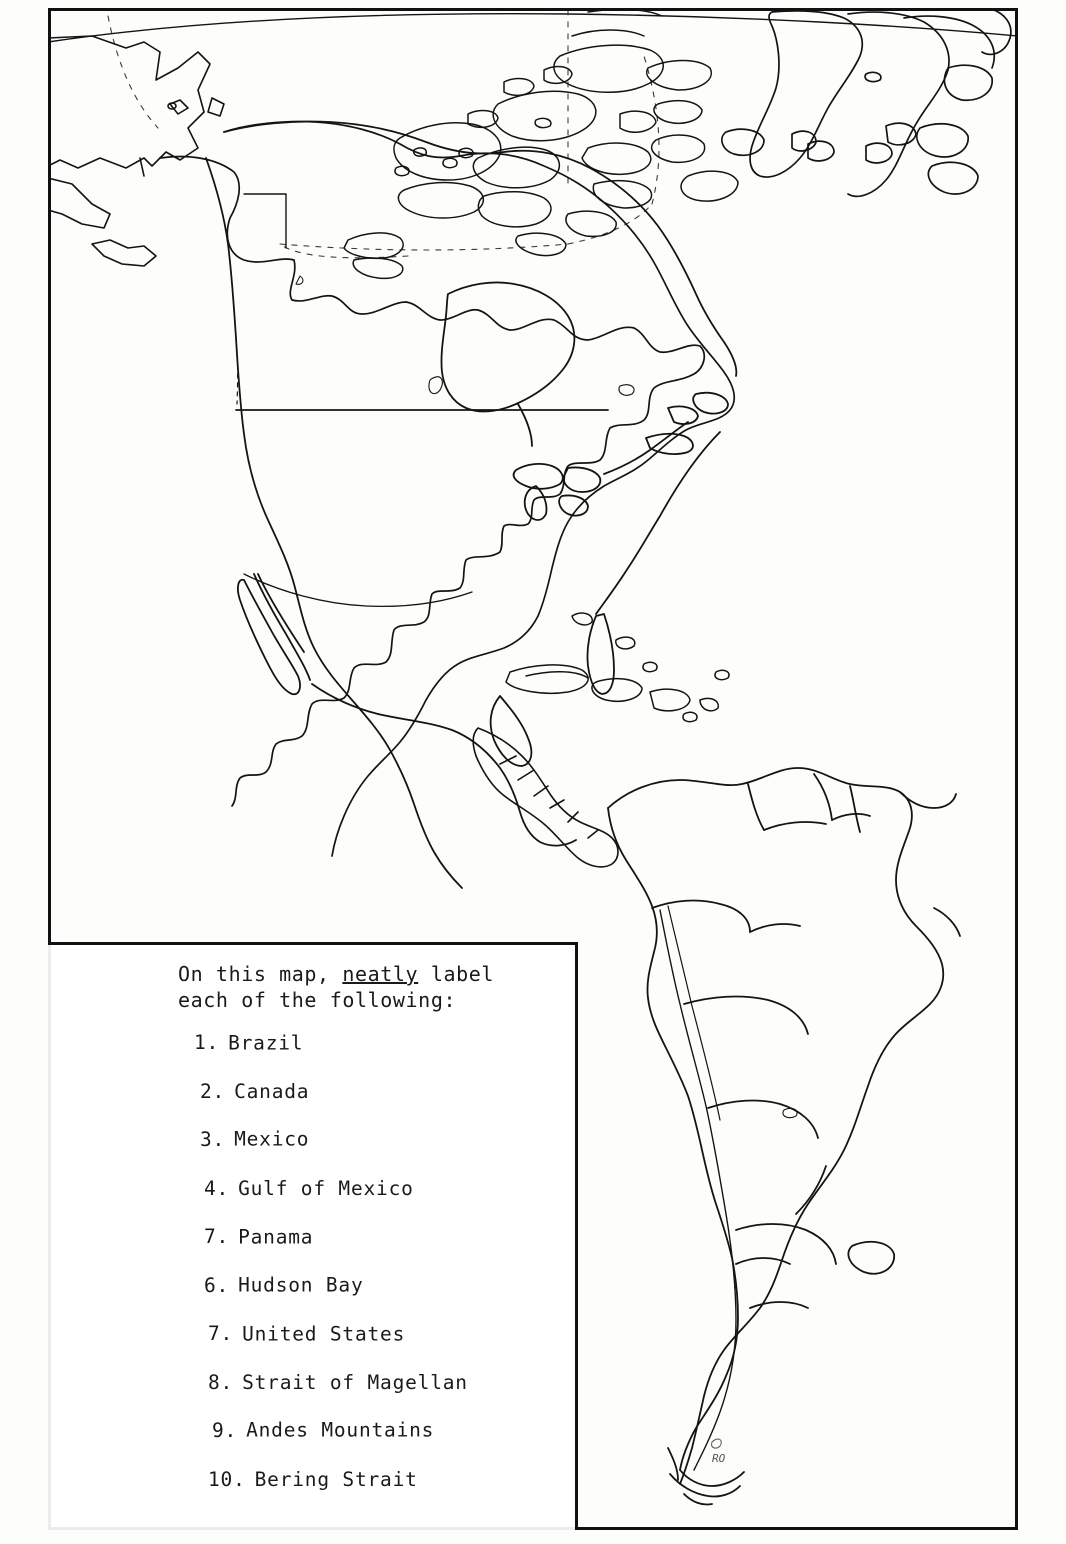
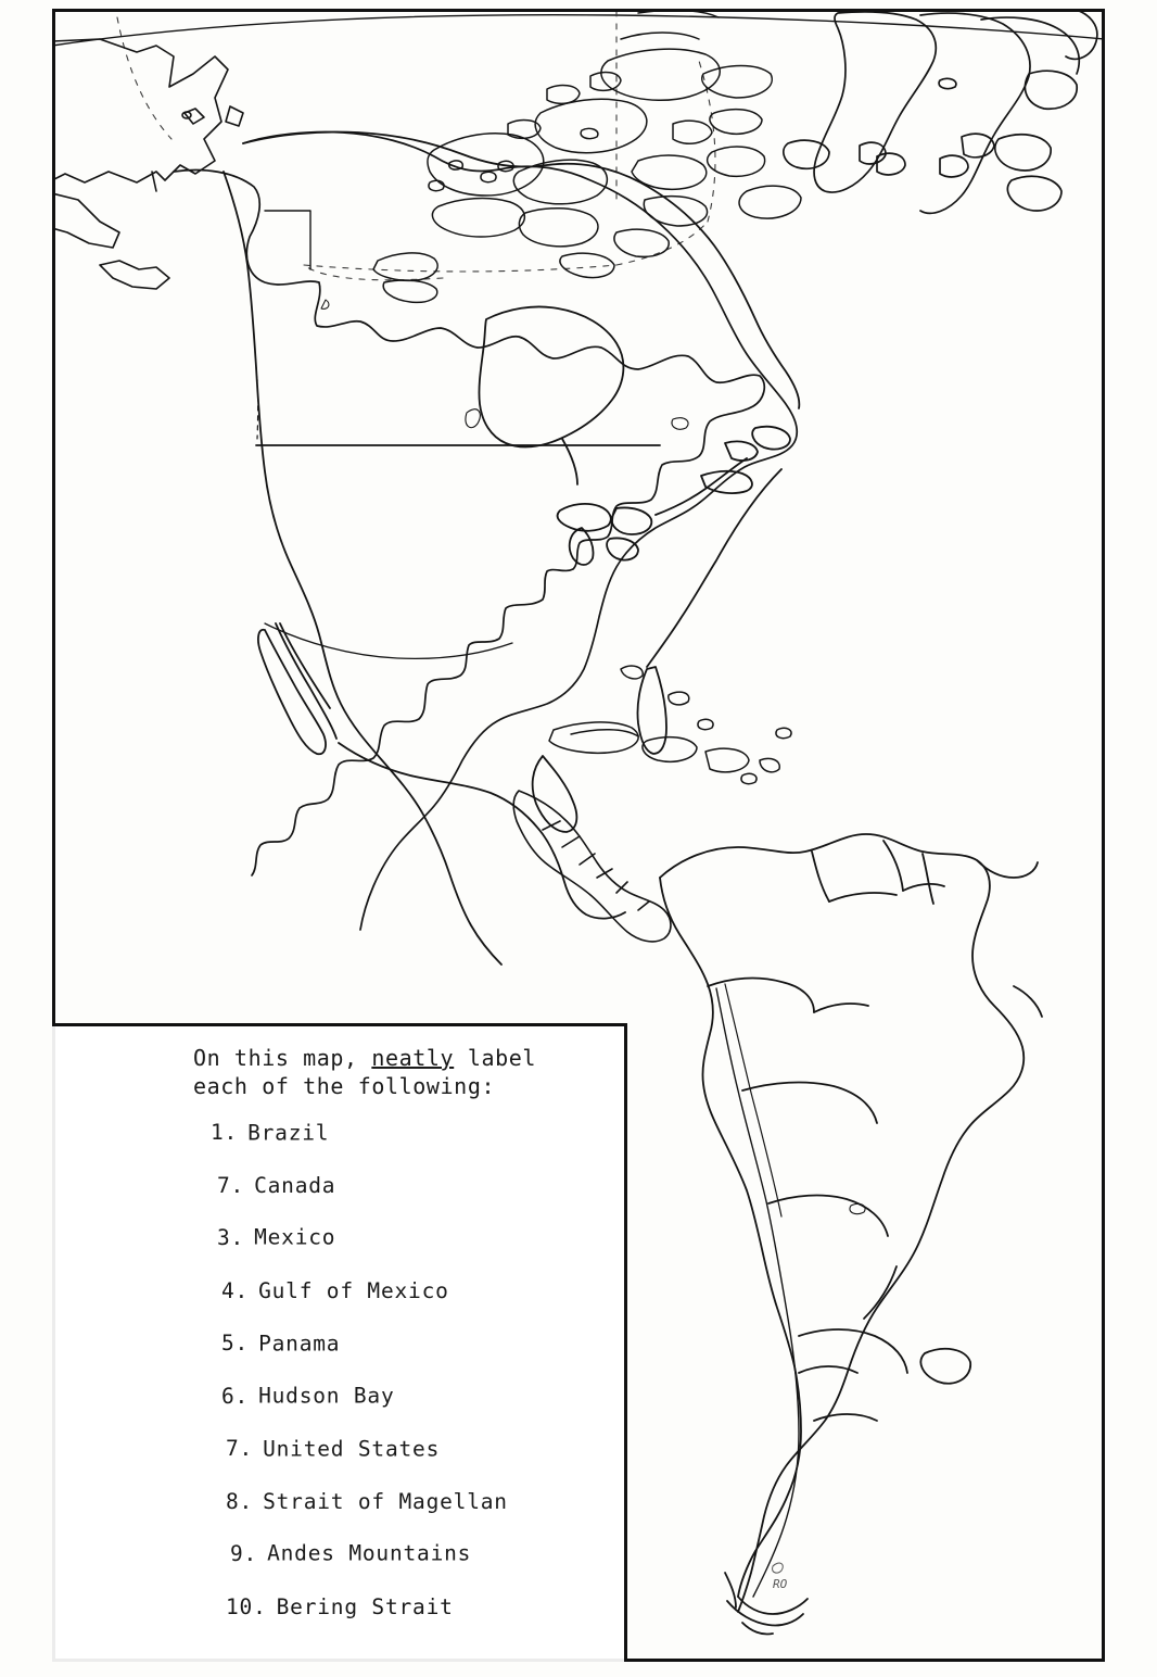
  On this map, neatly label
  each of the following:
  1. Brazil
- 2. Canada
+ 7. Canada
  3. Mexico
  4. Gulf of Mexico
- 7. Panama
+ 5. Panama
  6. Hudson Bay
  7. United States
  8. Strait of Magellan
  9. Andes Mountains
  10. Bering Strait
  RO
